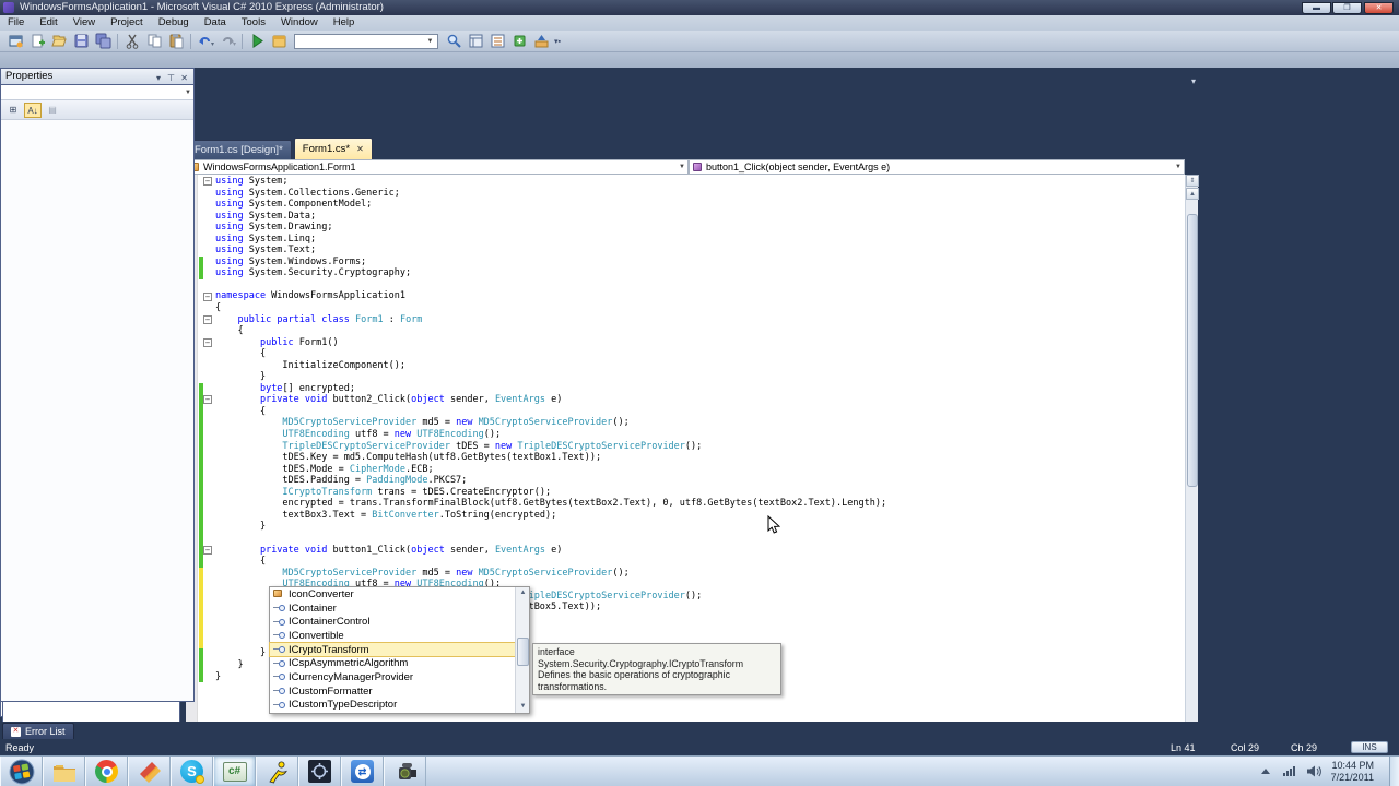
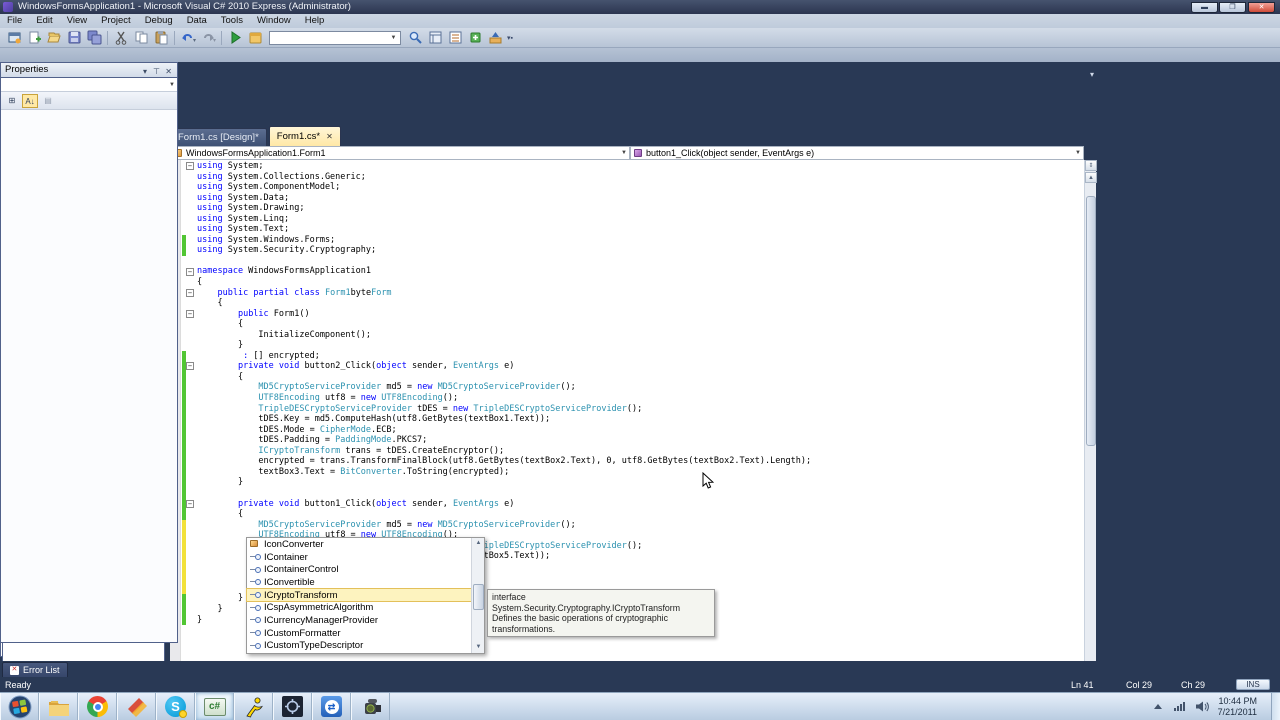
  WindowsFormsApplication1 - Microsoft Visual C# 2010 Express (Administrator)
  File
  Edit
  View
  Project
  Debug
  Data
  Tools
  Window
  Help
  Form1.cs [Design]*
  Form1.cs* ✕
  ▾
  WindowsFormsApplication1.Form1
  button1_Click(object sender, EventArgs e)
  −
  −
  −
  −
  −
  −
  using System;
  using System.Collections.Generic;
  using System.ComponentModel;
  using System.Data;
  using System.Drawing;
  using System.Linq;
  using System.Text;
  using System.Windows.Forms;
  using System.Security.Cryptography;
  namespace WindowsFormsApplication1
  {
- public partial class Form1 : Form
+ public partial class Form1byteForm
  {
  public Form1()
  {
  InitializeComponent();
  }
- byte[] encrypted;
+ : [] encrypted;
  private void button2_Click(object sender, EventArgs e)
  {
  MD5CryptoServiceProvider md5 = new MD5CryptoServiceProvider();
  UTF8Encoding utf8 = new UTF8Encoding();
  TripleDESCryptoServiceProvider tDES = new TripleDESCryptoServiceProvider();
  tDES.Key = md5.ComputeHash(utf8.GetBytes(textBox1.Text));
  tDES.Mode = CipherMode.ECB;
  tDES.Padding = PaddingMode.PKCS7;
  ICryptoTransform trans = tDES.CreateEncryptor();
  encrypted = trans.TransformFinalBlock(utf8.GetBytes(textBox2.Text), 0, utf8.GetBytes(textBox2.Text).Length);
  textBox3.Text = BitConverter.ToString(encrypted);
  }
  private void button1_Click(object sender, EventArgs e)
  {
  MD5CryptoServiceProvider md5 = new MD5CryptoServiceProvider();
  UTF8Encoding utf8 = new UTF8Encoding();
  }
  }
  }
  Properties
  ▾
  ⊤
  ✕
  ⊞
  A↓
  ▤
  Error List
  Ready
  Ln 41
  Col 29
  Ch 29
  INS
  S
  c#
  ⇄
  10:44 PM
  7/21/2011
  IconConverter
  IContainer
  IContainerControl
  IConvertible
  ICryptoTransform
  ICspAsymmetricAlgorithm
  ICurrencyManagerProvider
  ICustomFormatter
  ICustomTypeDescriptor
  interface System.Security.Cryptography.ICryptoTransform
  Defines the basic operations of cryptographic transformations.
